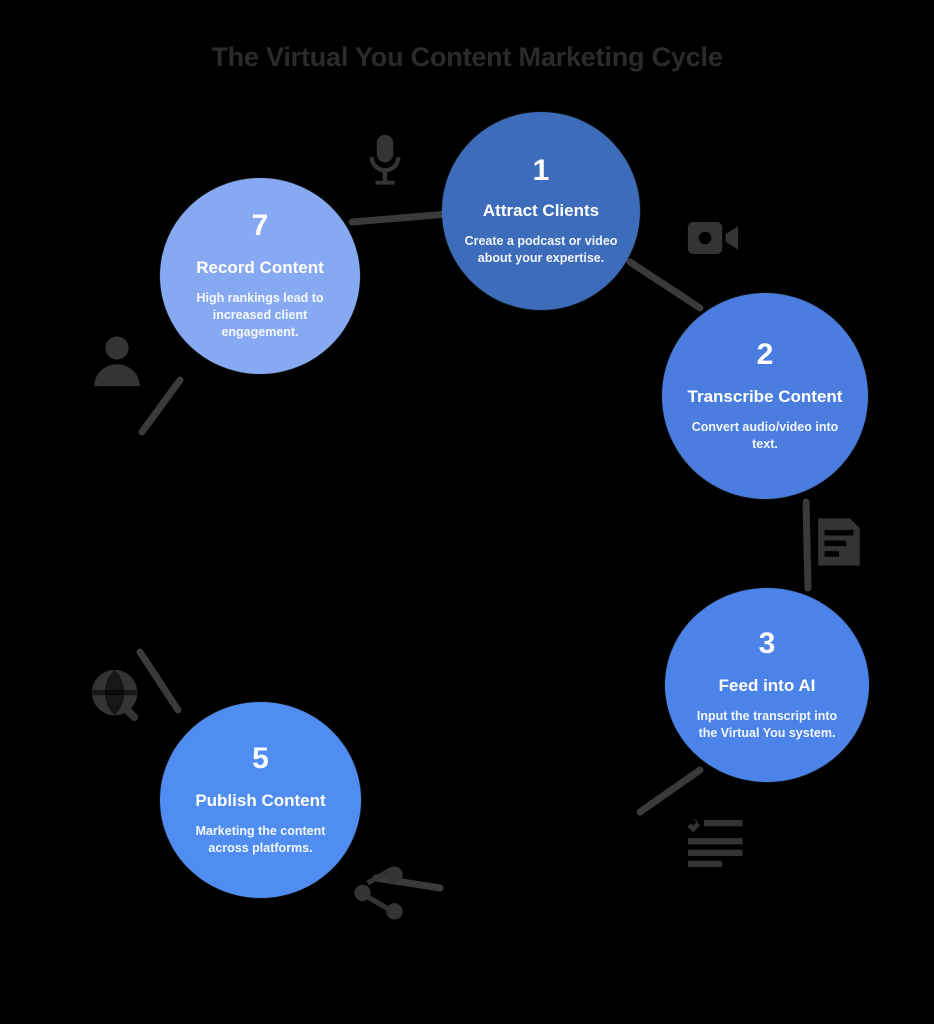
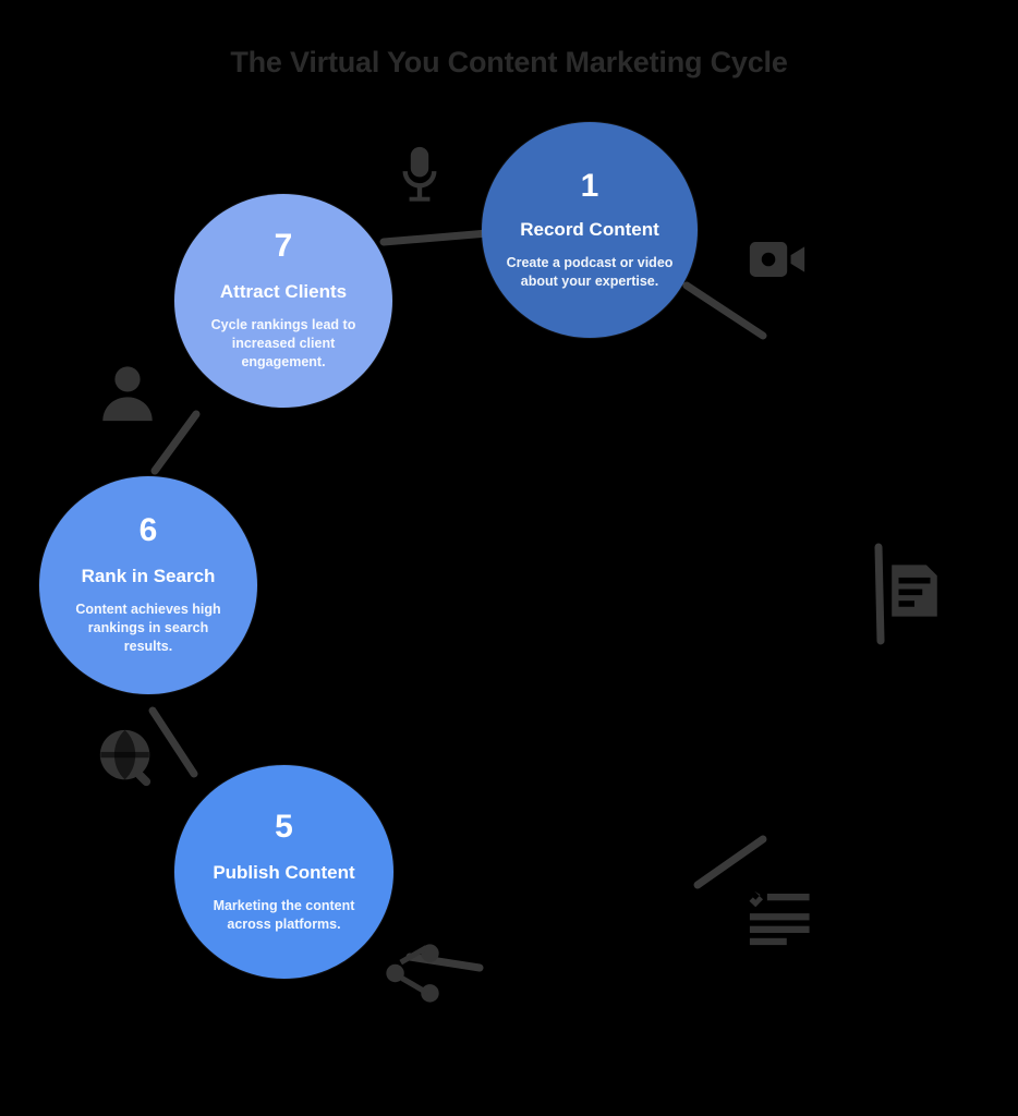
  The Virtual You Content Marketing Cycle
  1
- Attract Clients
+ Record Content
  Create a podcast or video about your expertise.
- 2
- Transcribe Content
- Convert audio/video into text.
- 3
- Feed into AI
- Input the transcript into the Virtual You system.
  5
  Publish Content
  Marketing the content across platforms.
+ 6
+ Rank in Search
+ Content achieves high rankings in search results.
  7
- Record Content
+ Attract Clients
- High rankings lead to increased client engagement.
+ Cycle rankings lead to increased client engagement.
